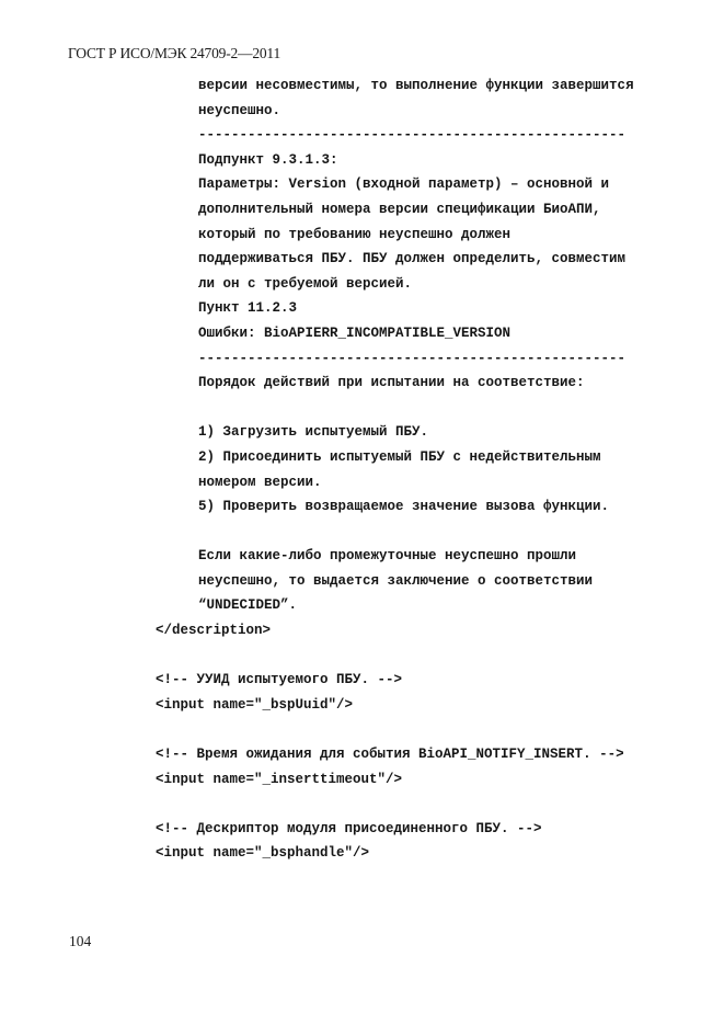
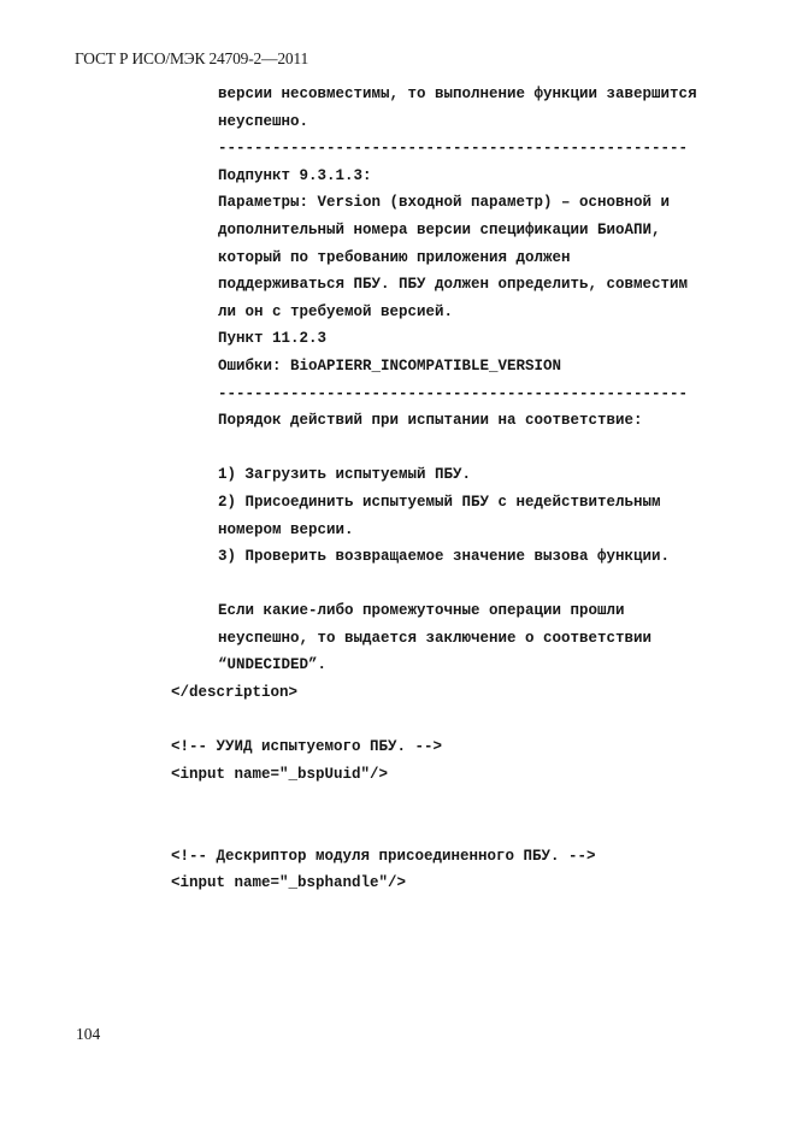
  ГОСТ Р ИСО/МЭК 24709-2—2011
  версии несовместимы, то выполнение функции завершится
  неуспешно.
  ----------------------------------------------------
  Подпункт 9.3.1.3:
  Параметры: Version (входной параметр) – основной и
  дополнительный номера версии спецификации БиоАПИ,
- который по требованию неуспешно должен
+ который по требованию приложения должен
  поддерживаться ПБУ. ПБУ должен определить, совместим
  ли он с требуемой версией.
  Пункт 11.2.3
  Ошибки: BioAPIERR_INCOMPATIBLE_VERSION
  ----------------------------------------------------
  Порядок действий при испытании на соответствие:
  1) Загрузить испытуемый ПБУ.
  2) Присоединить испытуемый ПБУ с недействительным
  номером версии.
- 5) Проверить возвращаемое значение вызова функции.
+ 3) Проверить возвращаемое значение вызова функции.
- Если какие-либо промежуточные неуспешно прошли
+ Если какие-либо промежуточные операции прошли
  неуспешно, то выдается заключение о соответствии
  “UNDECIDED”.
  </description>
  <!-- УУИД испытуемого ПБУ. -->
  <input name="_bspUuid"/>
- <!-- Время ожидания для события BioAPI_NOTIFY_INSERT. -->
- <input name="_inserttimeout"/>
  <!-- Дескриптор модуля присоединенного ПБУ. -->
  <input name="_bsphandle"/>
  104
